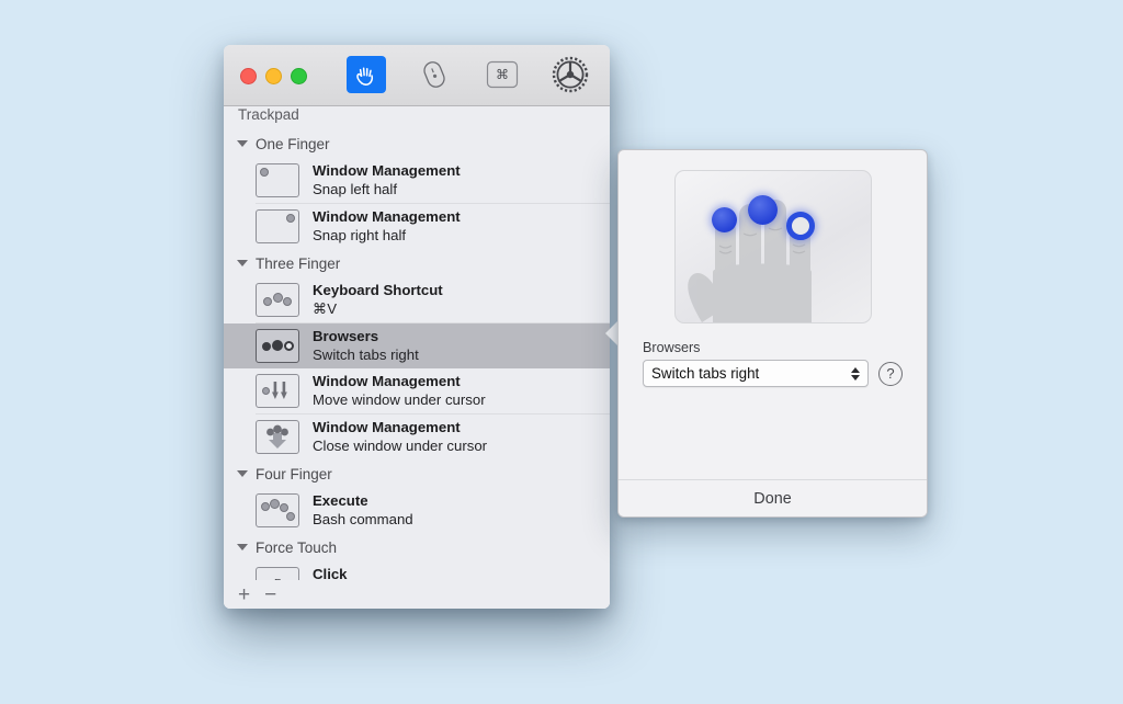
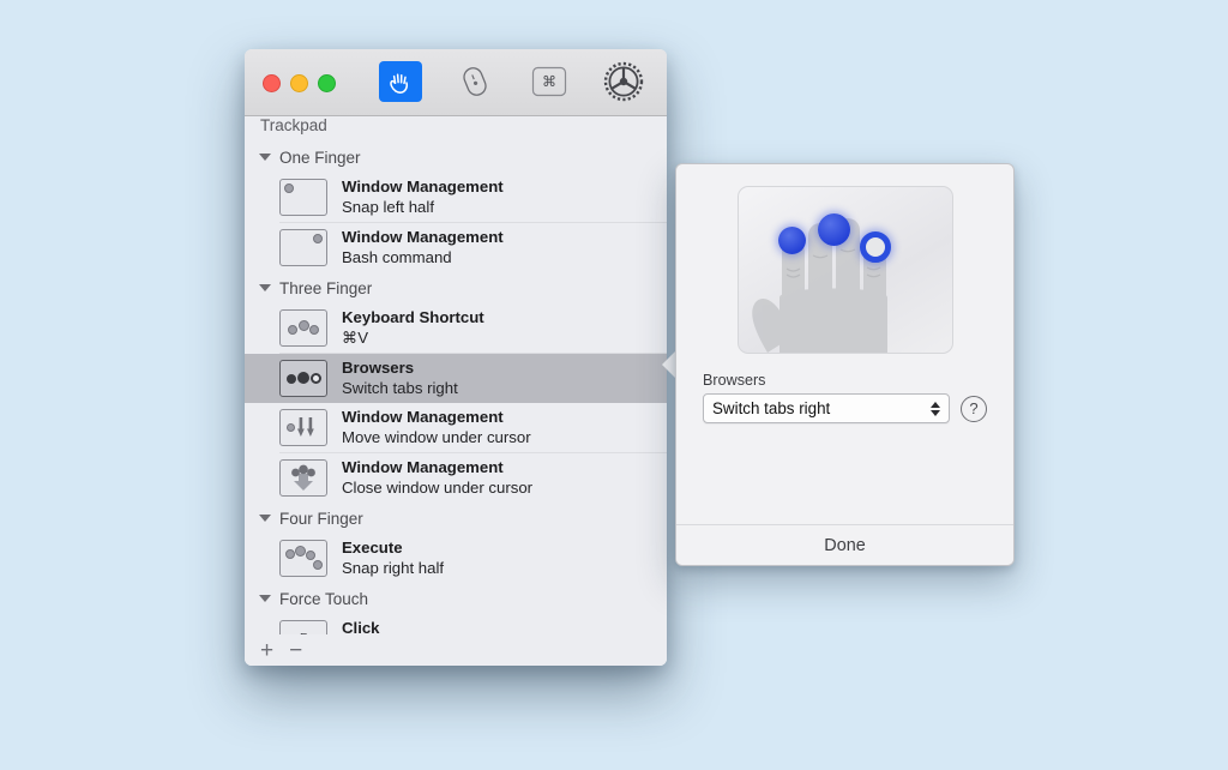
  ⌘
  Trackpad
  One Finger
  Window Management
  Snap left half
  Window Management
- Snap right half
+ Bash command
  Three Finger
  Keyboard Shortcut
  ⌘V
  Browsers
  Switch tabs right
  Window Management
  Move window under cursor
  Window Management
  Close window under cursor
  Four Finger
  Execute
- Bash command
+ Snap right half
  Force Touch
  Click
  +
  −
  Browsers
  Switch tabs right
  ?
  Done
